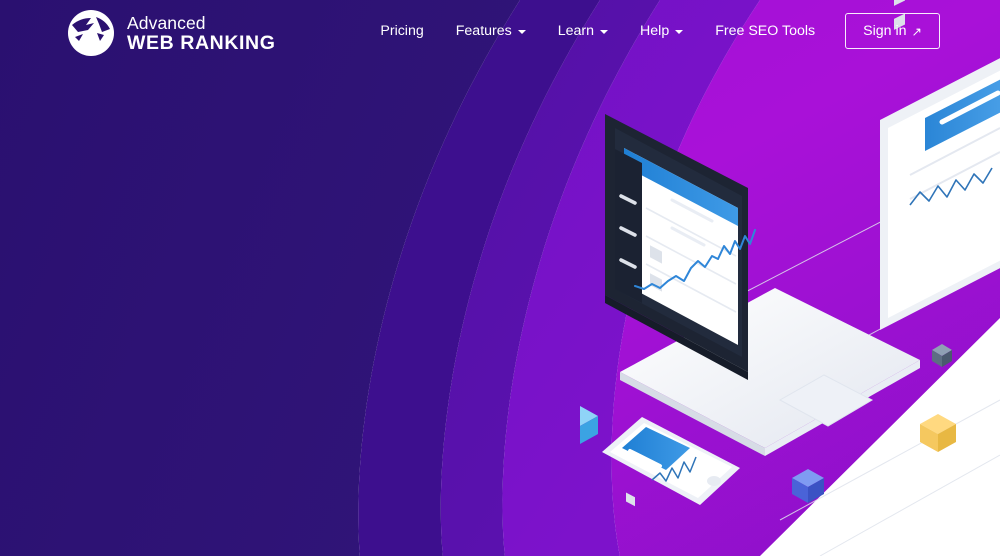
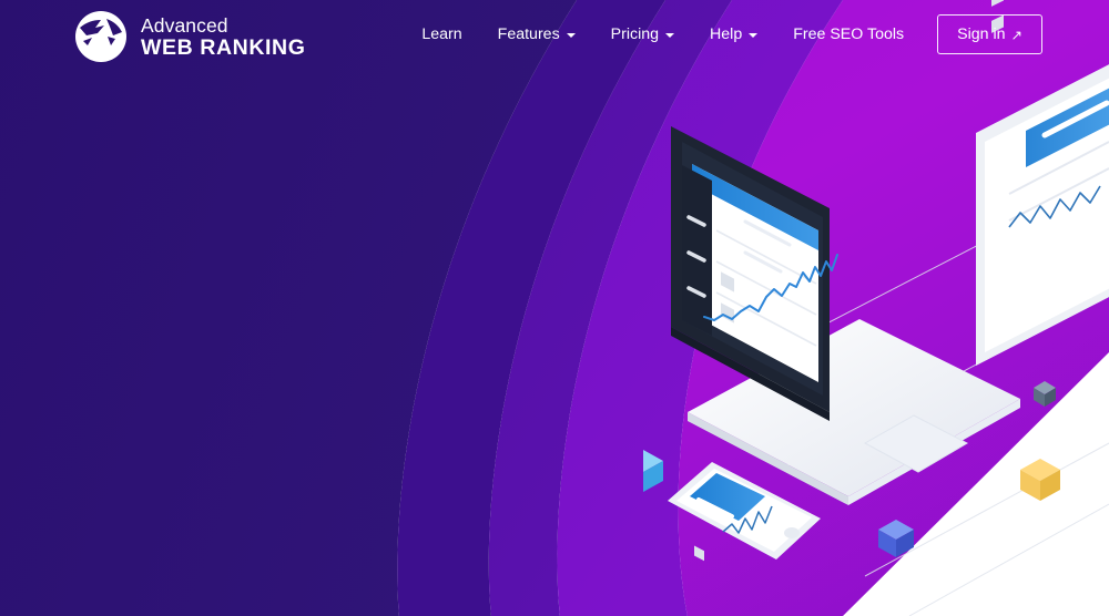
  Advanced
  WEB RANKING
- Pricing
+ Learn
  Features
- Learn
+ Pricing
  Help
  Free SEO Tools
  Sign in
  ↗
